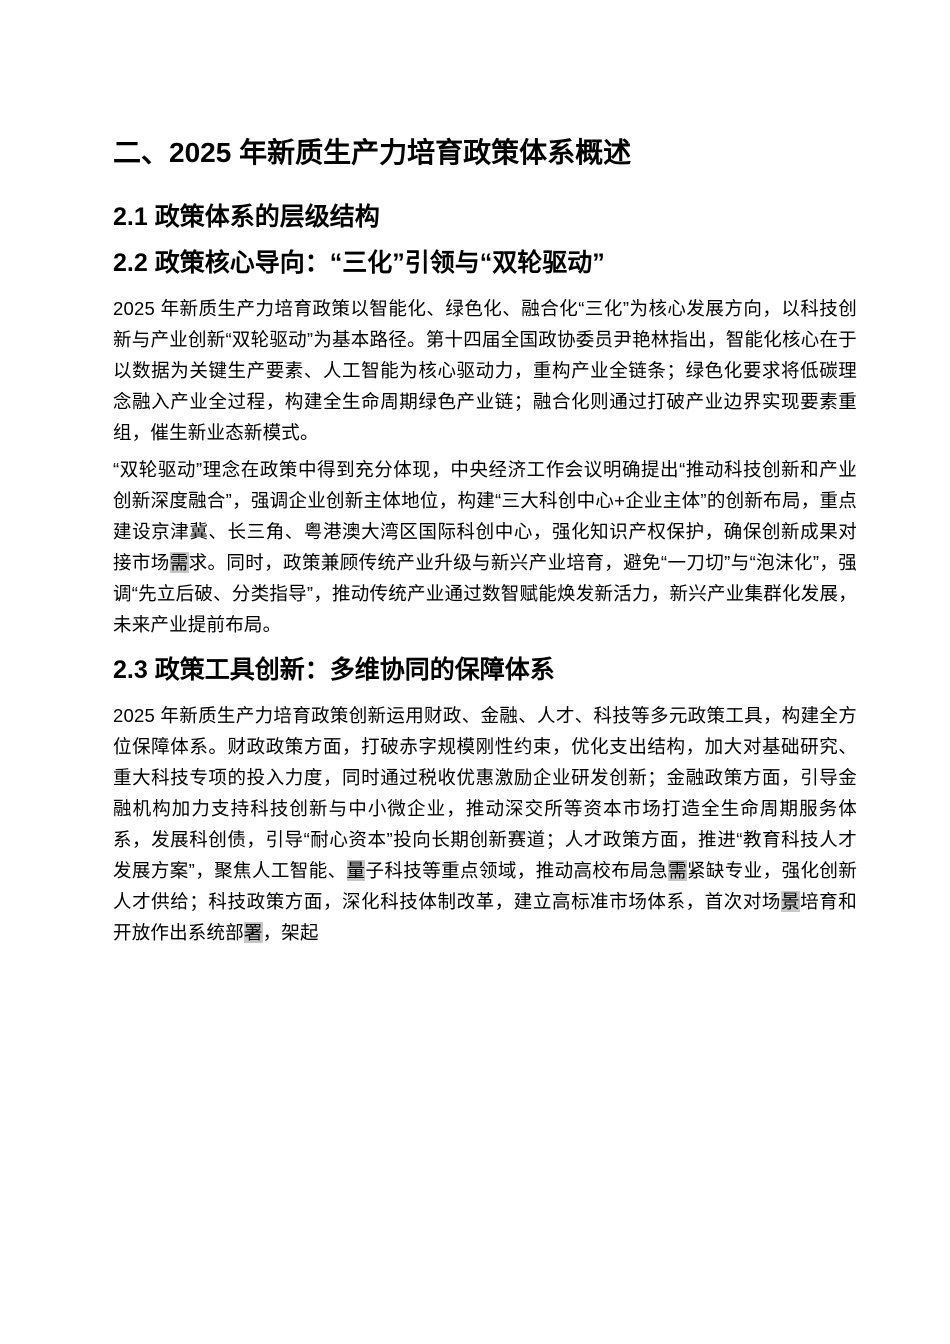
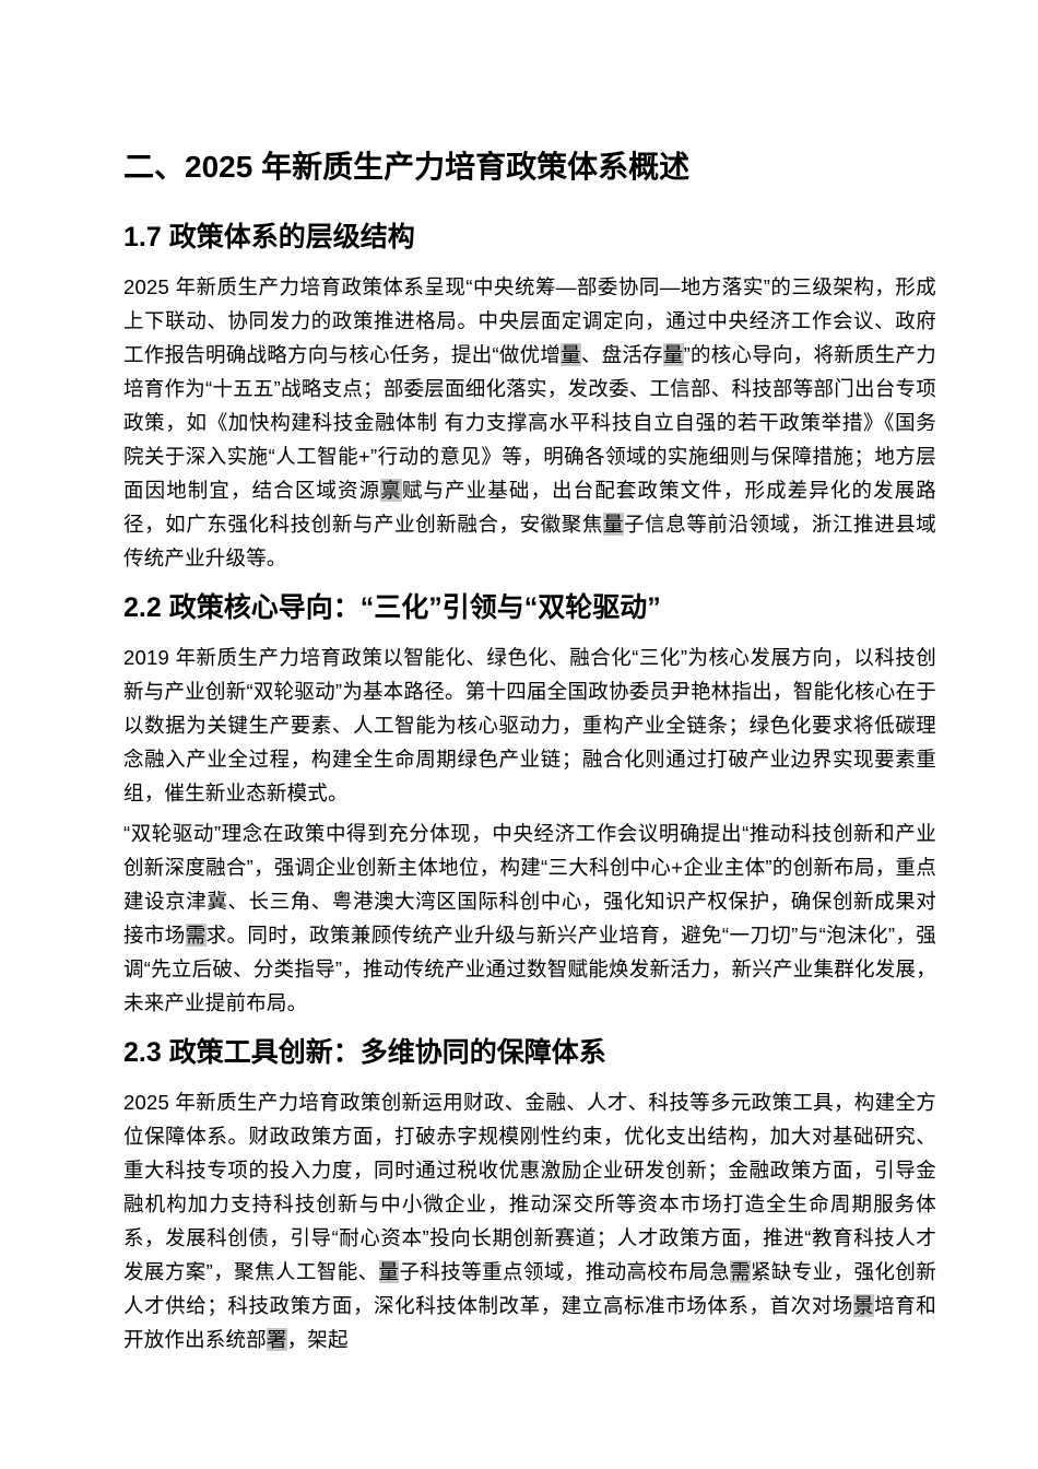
  二、2025 年新质生产力培育政策体系概述
- 2.1 政策体系的层级结构
+ 1.7 政策体系的层级结构
+ 2025 年新质生产力培育政策体系呈现“中央统筹—部委协同—地方落实”的三级架构，形成上下联动、协同发力的政策推进格局。中央层面定调定向，通过中央经济工作会议、政府工作报告明确战略方向与核心任务，提出“做优增量、盘活存量”的核心导向，将新质生产力培育作为“十五五”战略支点；部委层面细化落实，发改委、工信部、科技部等部门出台专项政策，如《加快构建科技金融体制 有力支撑高水平科技自立自强的若干政策举措》《国务院关于深入实施“人工智能+”行动的意见》等，明确各领域的实施细则与保障措施；地方层面因地制宜，结合区域资源禀赋与产业基础，出台配套政策文件，形成差异化的发展路径，如广东强化科技创新与产业创新融合，安徽聚焦量子信息等前沿领域，浙江推进县域传统产业升级等。
  2.2 政策核心导向：“三化”引领与“双轮驱动”
- 2025 年新质生产力培育政策以智能化、绿色化、融合化“三化”为核心发展方向，以科技创新与产业创新“双轮驱动”为基本路径。第十四届全国政协委员尹艳林指出，智能化核心在于以数据为关键生产要素、人工智能为核心驱动力，重构产业全链条；绿色化要求将低碳理念融入产业全过程，构建全生命周期绿色产业链；融合化则通过打破产业边界实现要素重组，催生新业态新模式。
+ 2019 年新质生产力培育政策以智能化、绿色化、融合化“三化”为核心发展方向，以科技创新与产业创新“双轮驱动”为基本路径。第十四届全国政协委员尹艳林指出，智能化核心在于以数据为关键生产要素、人工智能为核心驱动力，重构产业全链条；绿色化要求将低碳理念融入产业全过程，构建全生命周期绿色产业链；融合化则通过打破产业边界实现要素重组，催生新业态新模式。
  “双轮驱动”理念在政策中得到充分体现，中央经济工作会议明确提出“推动科技创新和产业创新深度融合”，强调企业创新主体地位，构建“三大科创中心+企业主体”的创新布局，重点建设京津冀、长三角、粤港澳大湾区国际科创中心，强化知识产权保护，确保创新成果对接市场需求。同时，政策兼顾传统产业升级与新兴产业培育，避免“一刀切”与“泡沫化”，强调“先立后破、分类指导”，推动传统产业通过数智赋能焕发新活力，新兴产业集群化发展，未来产业提前布局。
  2.3 政策工具创新：多维协同的保障体系
  2025 年新质生产力培育政策创新运用财政、金融、人才、科技等多元政策工具，构建全方位保障体系。财政政策方面，打破赤字规模刚性约束，优化支出结构，加大对基础研究、重大科技专项的投入力度，同时通过税收优惠激励企业研发创新；金融政策方面，引导金融机构加力支持科技创新与中小微企业，推动深交所等资本市场打造全生命周期服务体系，发展科创债，引导“耐心资本”投向长期创新赛道；人才政策方面，推进“教育科技人才发展方案”，聚焦人工智能、量子科技等重点领域，推动高校布局急需紧缺专业，强化创新人才供给；科技政策方面，深化科技体制改革，建立高标准市场体系，首次对场景培育和开放作出系统部署，架起
